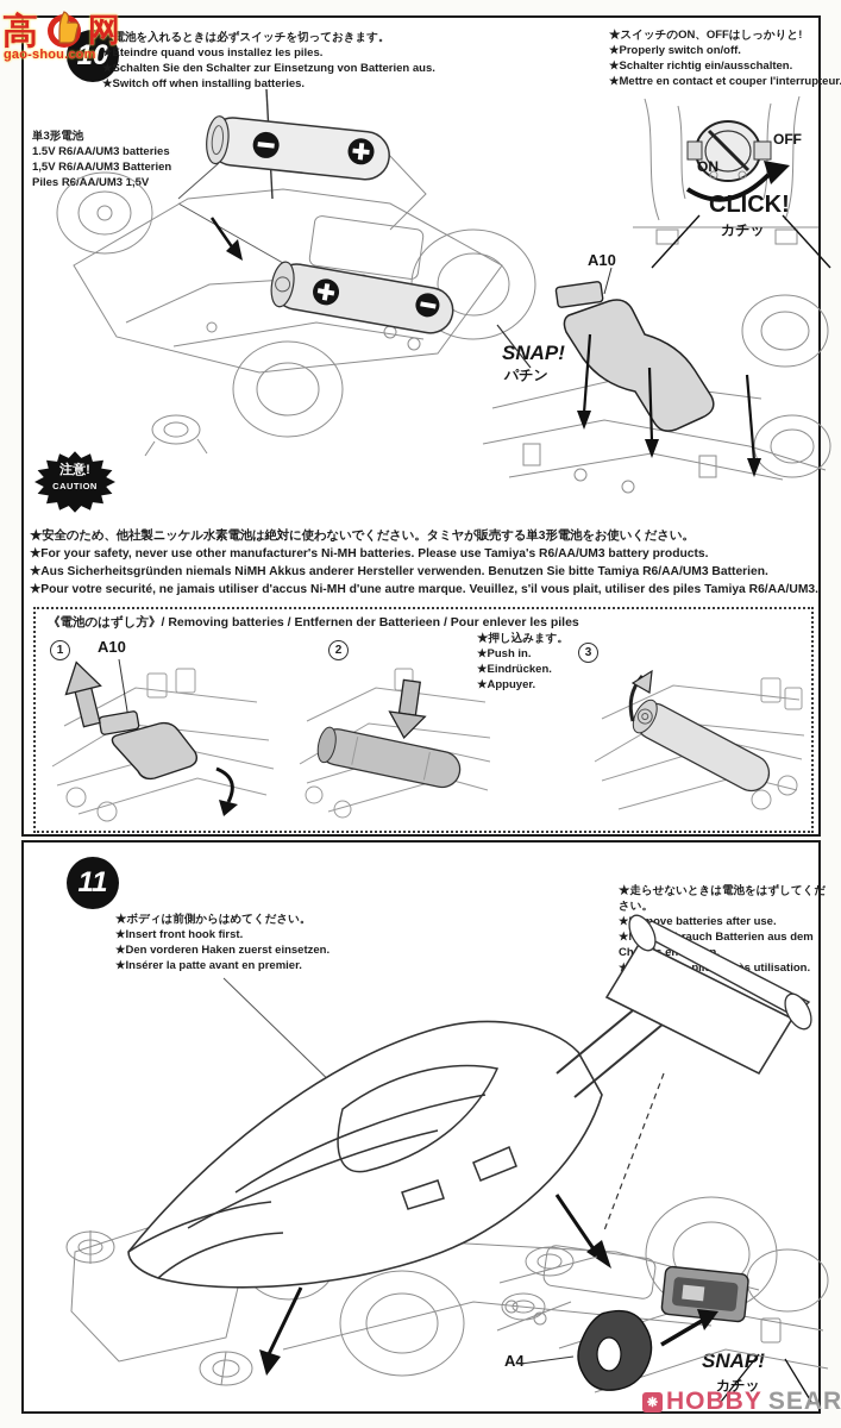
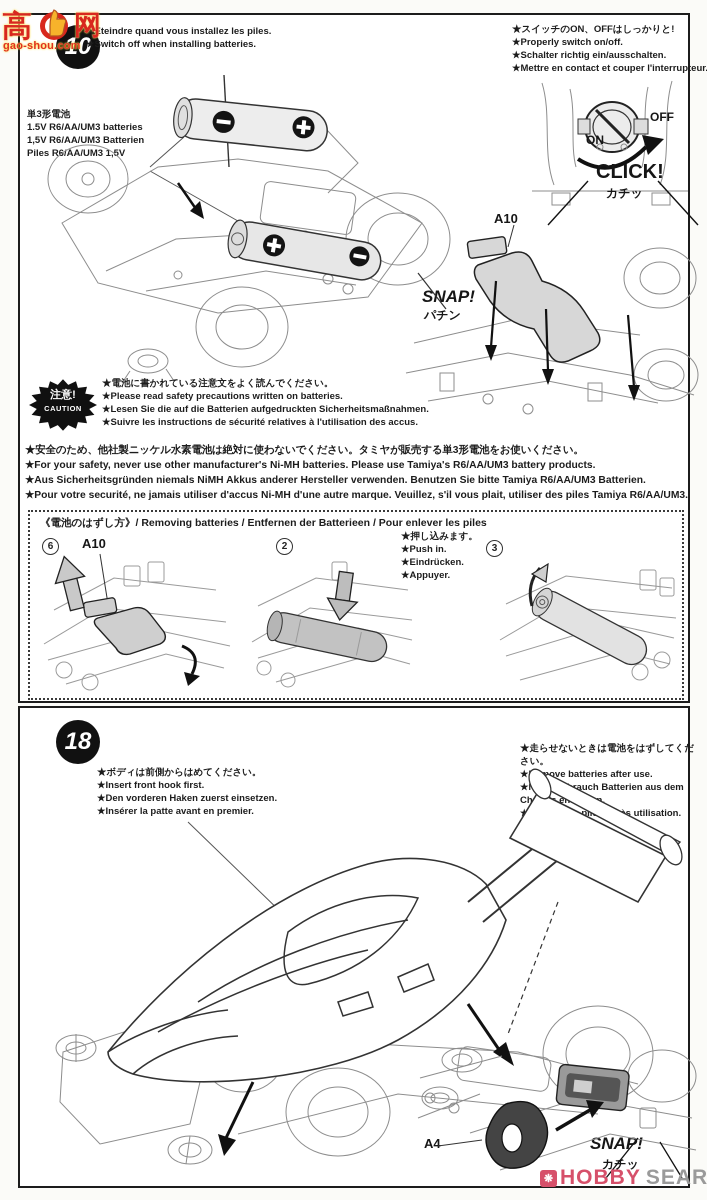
  10
- ★電池を入れるときは必ずスイッチを切っておきます。
  ★Eteindre quand vous installez les piles.
- ★Schalten Sie den Schalter zur Einsetzung von Batterien aus.
  ★Switch off when installing batteries.
  ★スイッチのON、OFFはしっかりと!
  ★Properly switch on/off.
  ★Schalter richtig ein/ausschalten.
  ★Mettre en contact et couper l'interrupteur
  OFF
  ON
  CLICK!
  カチッ
  単3形電池
  1.5V R6/AA/UM3 batteries
  1,5V R6/AA/UM3 Batterien
  Piles R/AA/UM3 1,5V
  A10
  SNAP!
  パチン
  注意!
  CAUTION
+ ★電池に書かれている注意文をよく読んでください。
+ ★Please read safety precautions written on batteries.
+ ★Lesen Sie die auf die Batterien aufgedruckten Sicherheitsmaßnahmen.
+ ★Suivre les instructions de sécurité relatives à l'utilisation des accus.
  ★安全のため、他社製ニッケル水素電池は絶対に使わないでください。タミヤが販売する単3形電池をお使いください。
  ★For your safety, never use other manufacturer's Ni-MH batteries. Please use Tamiya's R6/AA/UM3 battery products.
  ★Aus Sicherheitsgründen niemals NiMH Akkus anderer Hersteller verwenden. Benutzen Sie bitte Tamiya R6/AA/UM3 Batterien.
  ★Pour votre securité, ne jamais utiliser d'accus Ni-MH d'une autre marque. Veuillez, s'il vous plait, utiliser des piles Tamiya R6/AA/UM3.
  《電池のはずし方》/ Removing batteries / Entfernen der Batterieen / Pour enlever les piles
- 1
+ 6
  A10
  2
  ★押し込みます。
  ★Push in.
  ★Eindrücken.
  ★Appuyer.
  3
- 11
+ 18
  ★ボディは前側からはめてください。
  ★Insert front hook first.
  ★Den vorderen Haken zuerst einsetzen.
  ★Insérer la patte avant en premier.
  ★走らせないときは電池をはずしてください。
  ★ove batteries after use.
  A4
  SNAP!
  カチッ
  高
  网
  gao-shou.com
  ❋
  HOBBY
